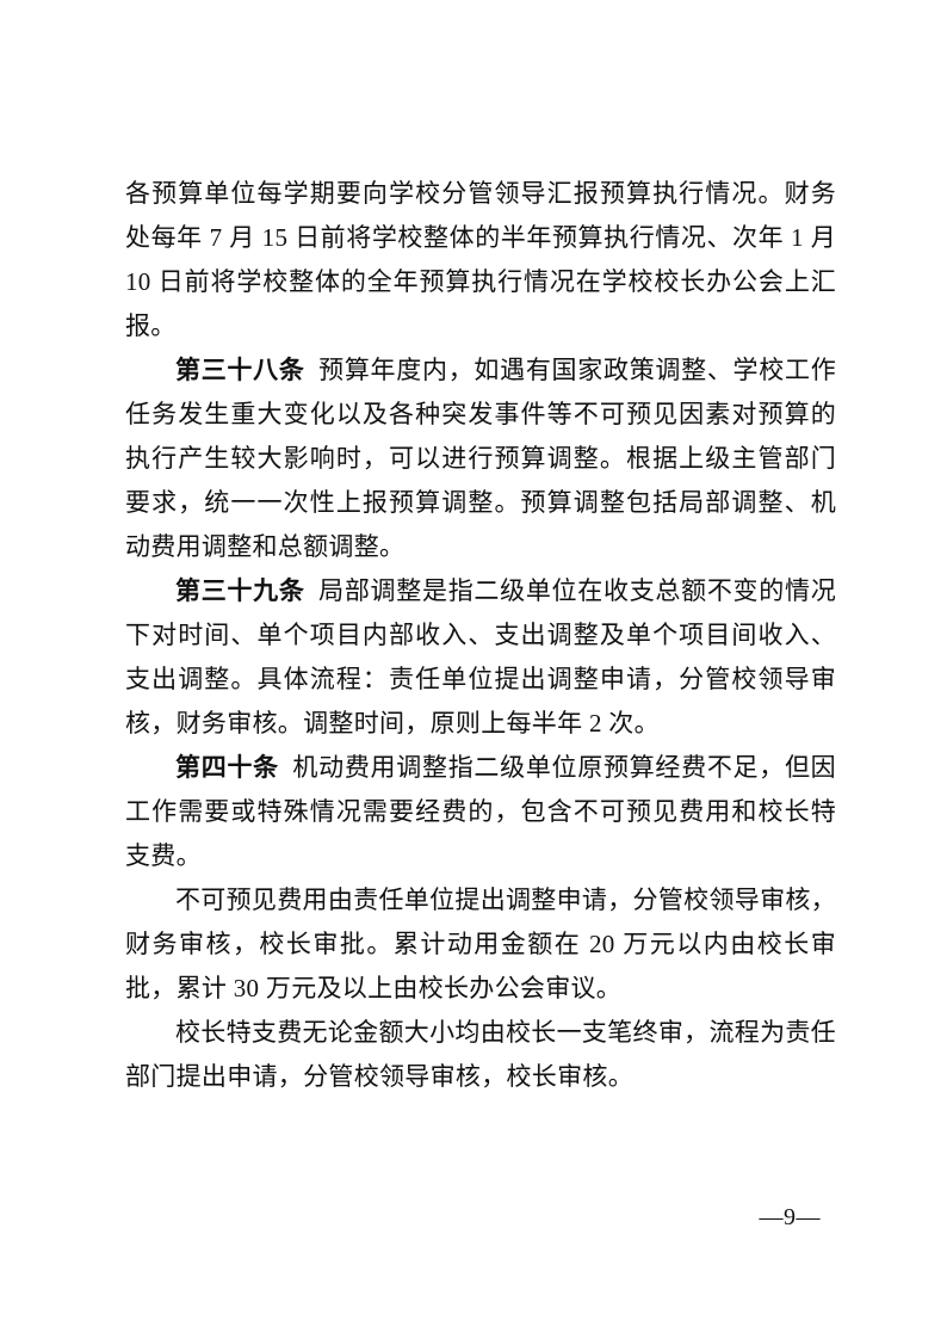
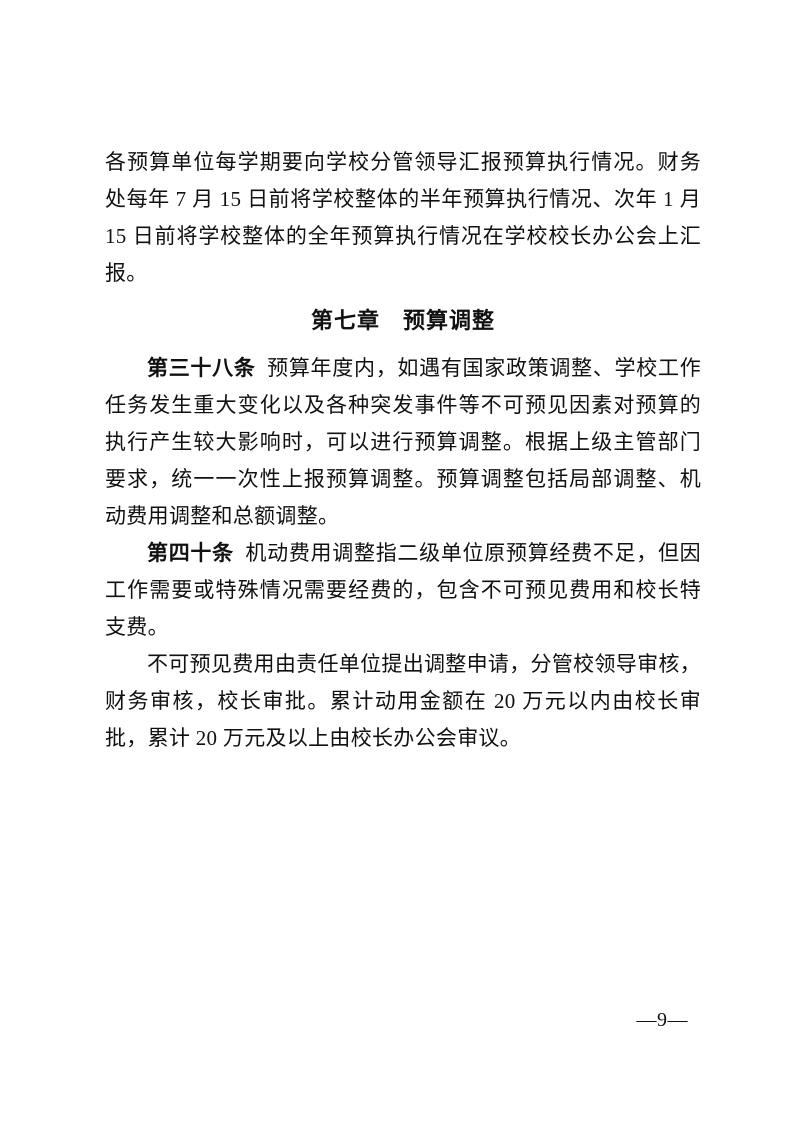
- 各预算单位每学期要向学校分管领导汇报预算执行情况。财务处每年 7 月 15 日前将学校整体的半年预算执行情况、次年 1 月 10 日前将学校整体的全年预算执行情况在学校校长办公会上汇报。
+ 各预算单位每学期要向学校分管领导汇报预算执行情况。财务处每年 7 月 15 日前将学校整体的半年预算执行情况、次年 1 月 15 日前将学校整体的全年预算执行情况在学校校长办公会上汇报。
+ 第七章 预算调整
  第三十八条 预算年度内，如遇有国家政策调整、学校工作任务发生重大变化以及各种突发事件等不可预见因素对预算的执行产生较大影响时，可以进行预算调整。根据上级主管部门要求，统一一次性上报预算调整。预算调整包括局部调整、机动费用调整和总额调整。
- 第三十九条 局部调整是指二级单位在收支总额不变的情况下对时间、单个项目内部收入、支出调整及单个项目间收入、支出调整。具体流程：责任单位提出调整申请，分管校领导审核，财务审核。调整时间，原则上每半年 2 次。
  第四十条 机动费用调整指二级单位原预算经费不足，但因工作需要或特殊情况需要经费的，包含不可预见费用和校长特支费。
- 不可预见费用由责任单位提出调整申请，分管校领导审核，财务审核，校长审批。累计动用金额在 20 万元以内由校长审批，累计 30 万元及以上由校长办公会审议。
+ 不可预见费用由责任单位提出调整申请，分管校领导审核，财务审核，校长审批。累计动用金额在 20 万元以内由校长审批，累计 20 万元及以上由校长办公会审议。
- 校长特支费无论金额大小均由校长一支笔终审，流程为责任部门提出申请，分管校领导审核，校长审核。
  —9—
